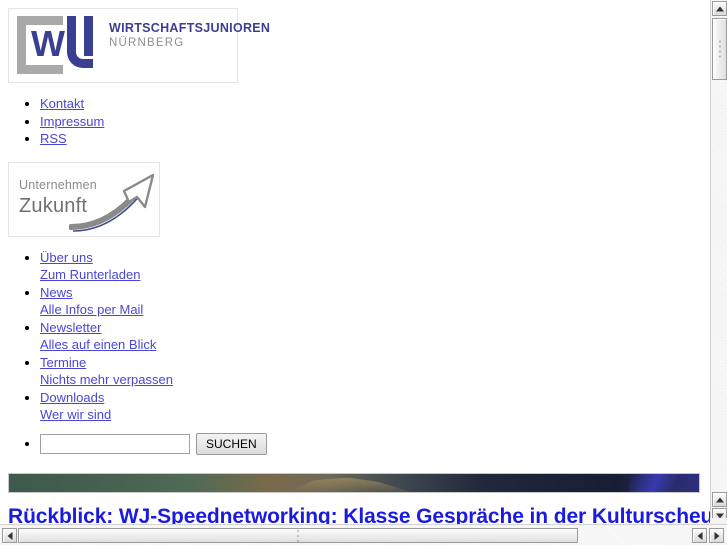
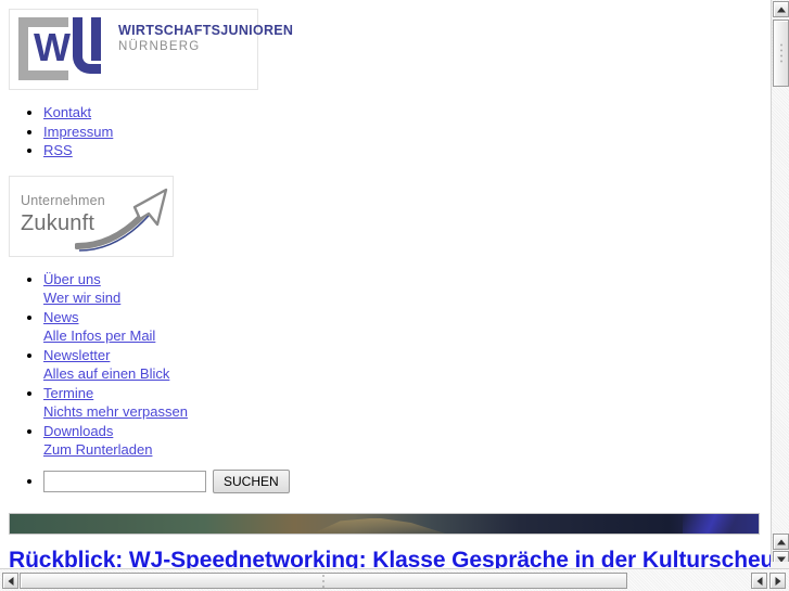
  W
  WIRTSCHAFTSJUNIOREN
  NÜRNBERG
  Kontakt
  Impressum
  RSS
  Unternehmen
  Zukunft
  Über uns
- Zum Runterladen
+ Wer wir sind
  News
  Alle Infos per Mail
  Newsletter
  Alles auf einen Blick
  Termine
  Nichts mehr verpassen
  Downloads
- Wer wir sind
+ Zum Runterladen
  SUCHEN
  Rückblick: WJ-Speednetworking: Klasse Gespräche in der Kulturscheu
